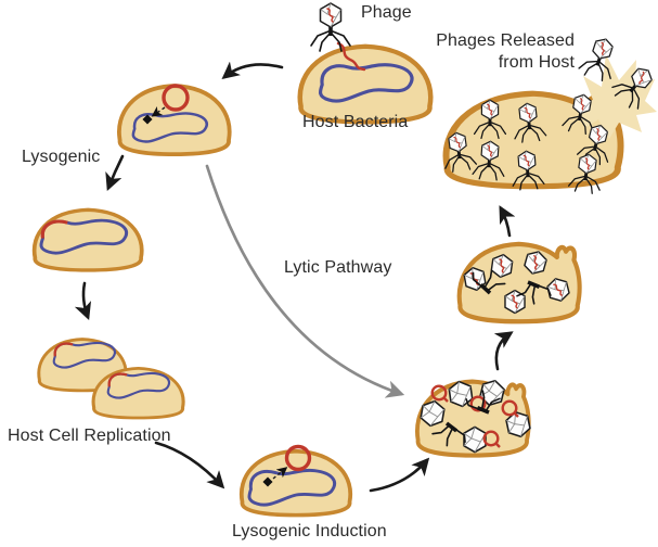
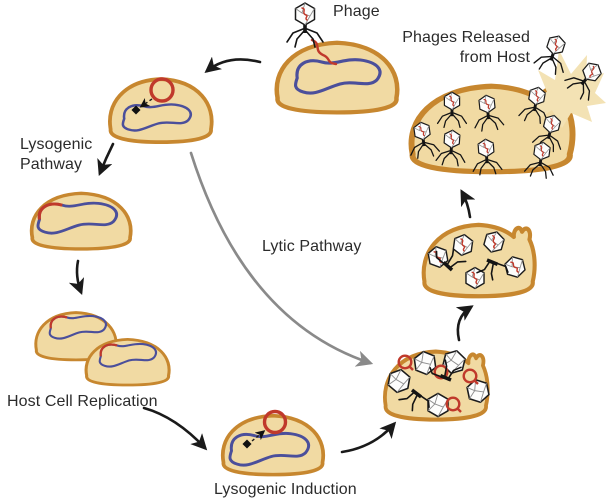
  Phage
  Phages Released
  from Host
- Host Bacteria
  Lysogenic
+ Pathway
  Lytic Pathway
  Host Cell Replication
  Lysogenic Induction
